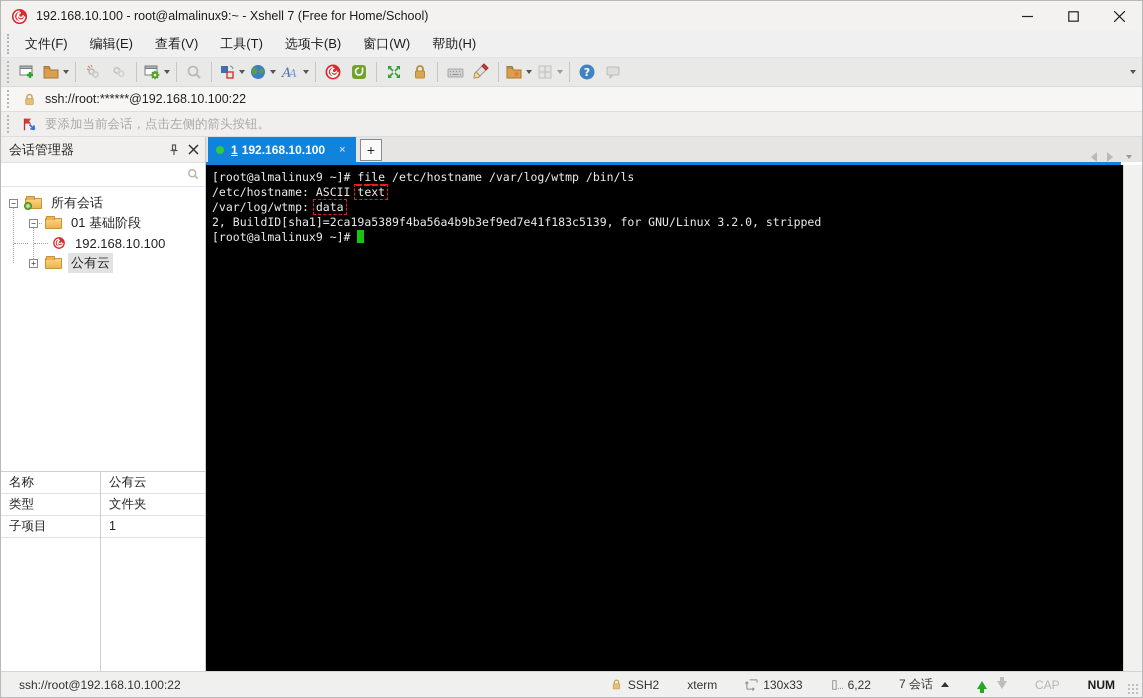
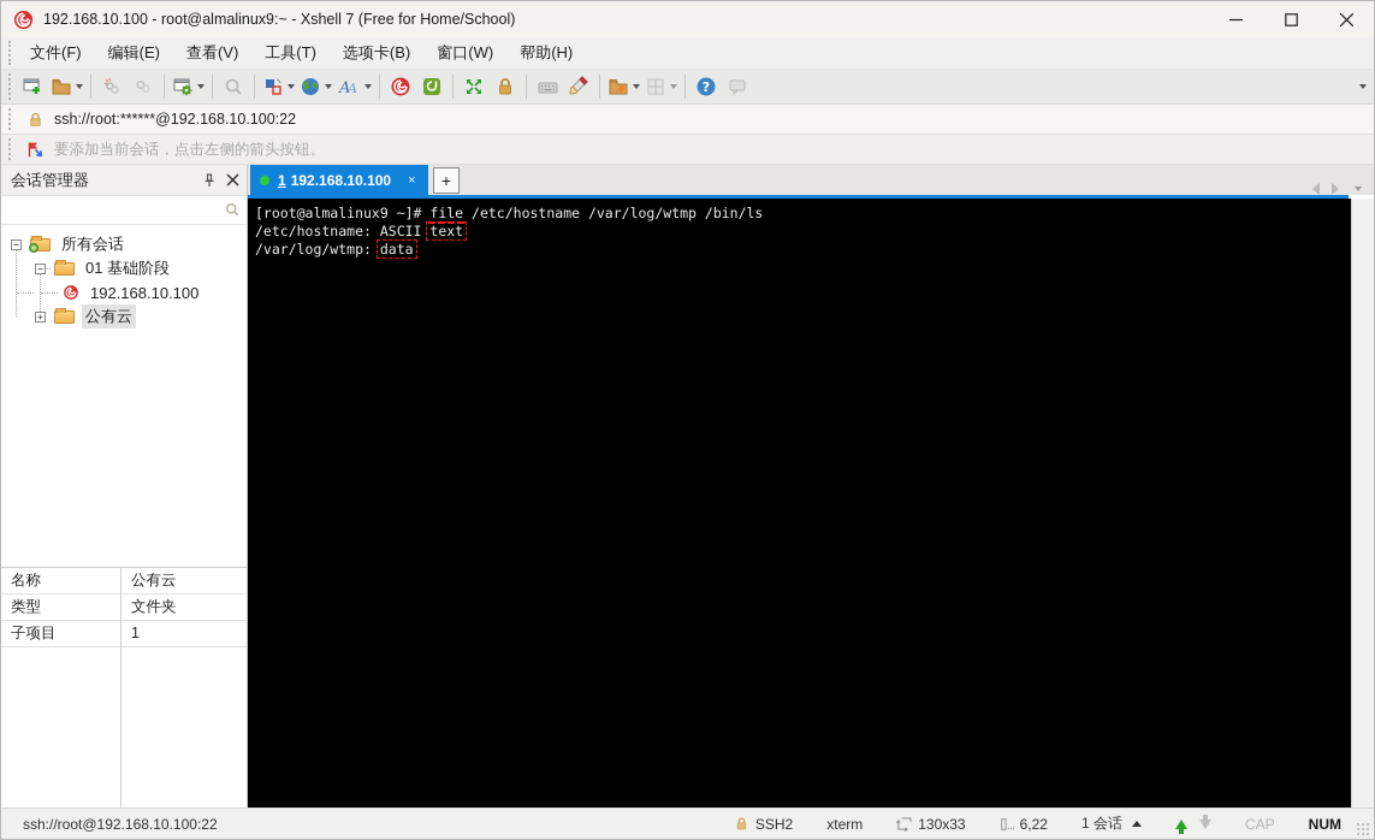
  192.168.10.100 - root@almalinux9:~ - Xshell 7 (Free for Home/School)
  文件(F)
  编辑(E)
  查看(V)
  工具(T)
  选项卡(B)
  窗口(W)
  帮助(H)
  A
  A
  ?
  ssh://root:******@192.168.10.100:22
  要添加当前会话，点击左侧的箭头按钮。
  会话管理器
  −
  所有会话
  −
  01 基础阶段
  192.168.10.100
  +
  公有云
  名称
  类型
  子项目
  公有云
  文件夹
  1
  1
  192.168.10.100
  ×
  +
  [root@almalinux9 ~]# file /etc/hostname /var/log/wtmp /bin/ls
  /etc/hostname: ASCII text
  /var/log/wtmp: data
- 2, BuildID[sha1]=2ca19a5389f4ba56a4b9b3ef9ed7e41f183c5139, for GNU/Linux 3.2.0, stripped
- [root@almalinux9 ~]#
  ssh://root@192.168.10.100:22
  SSH2
  xterm
  130x33
  6,22
- 7 会话
+ 1 会话
  CAP
  NUM
